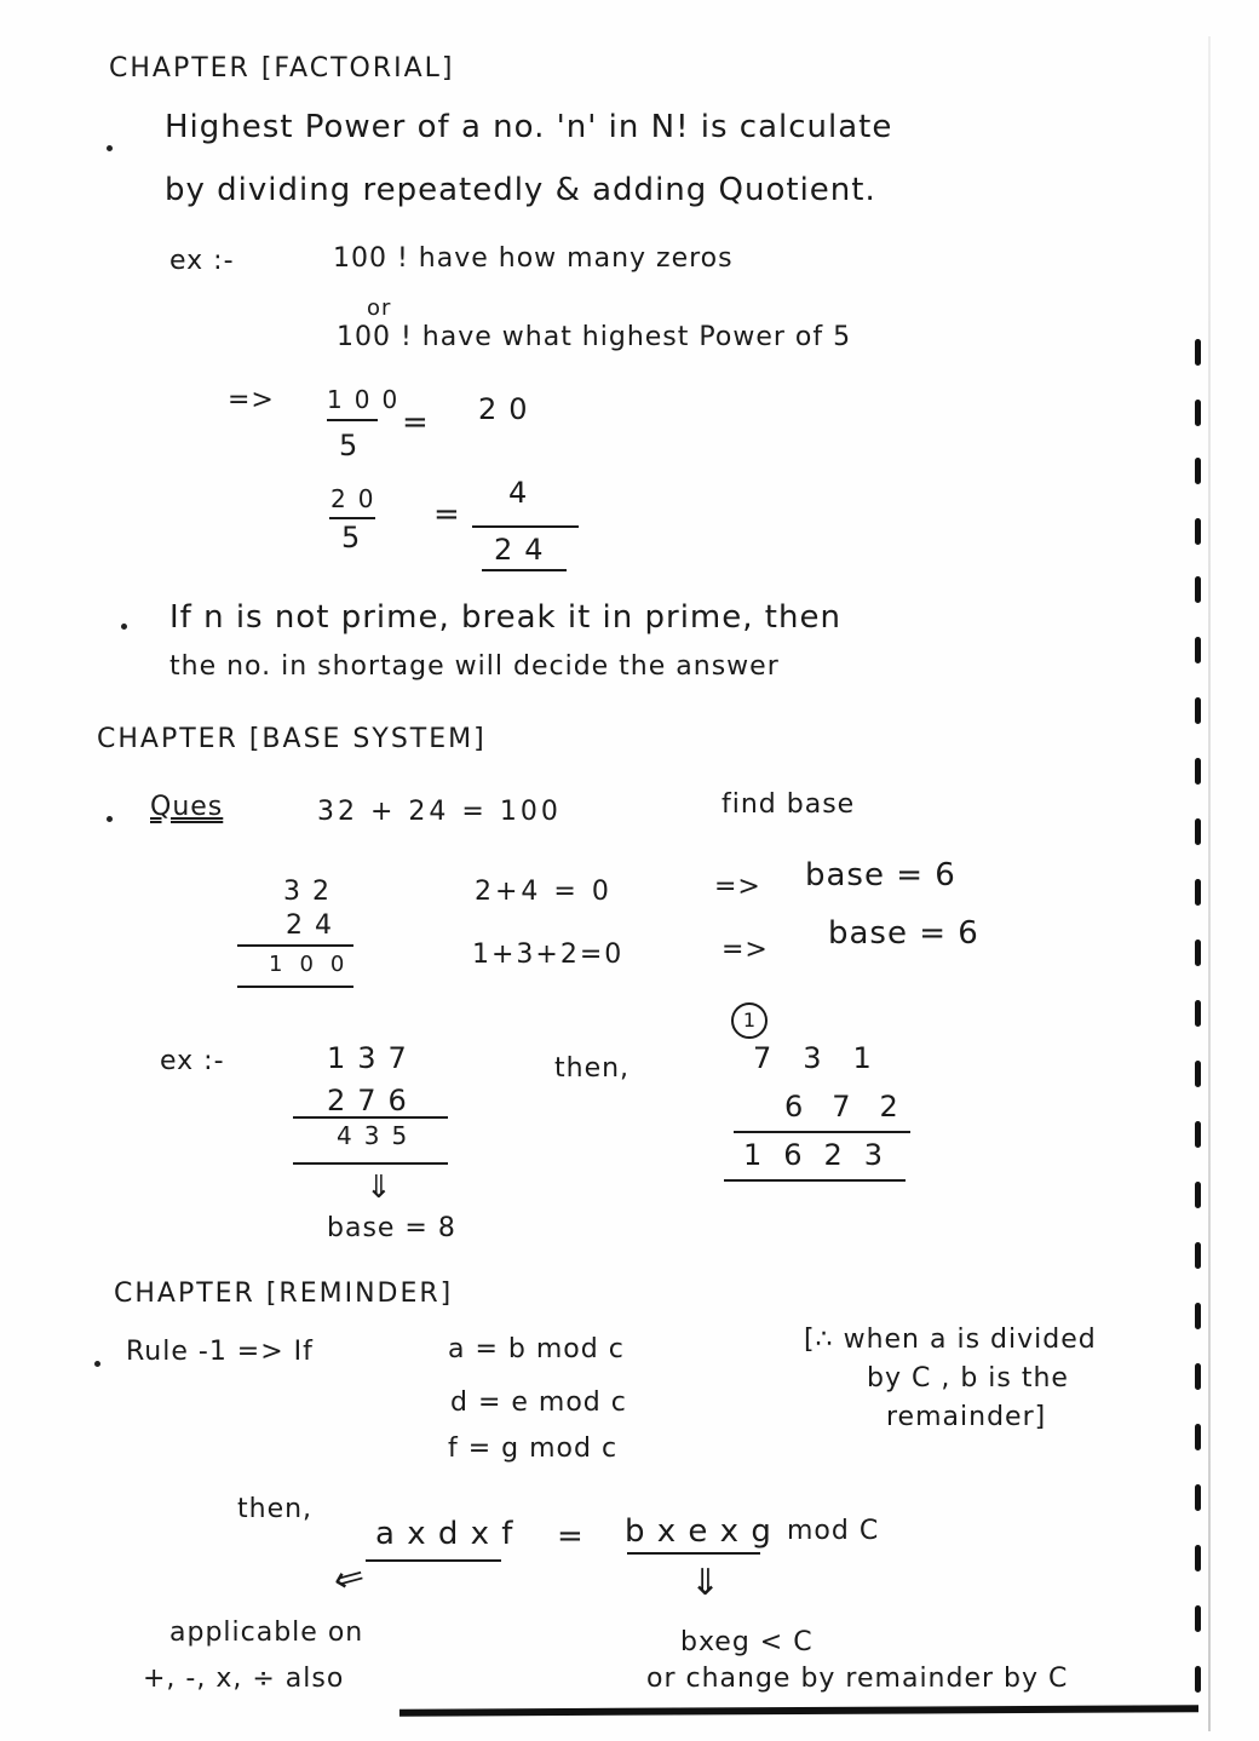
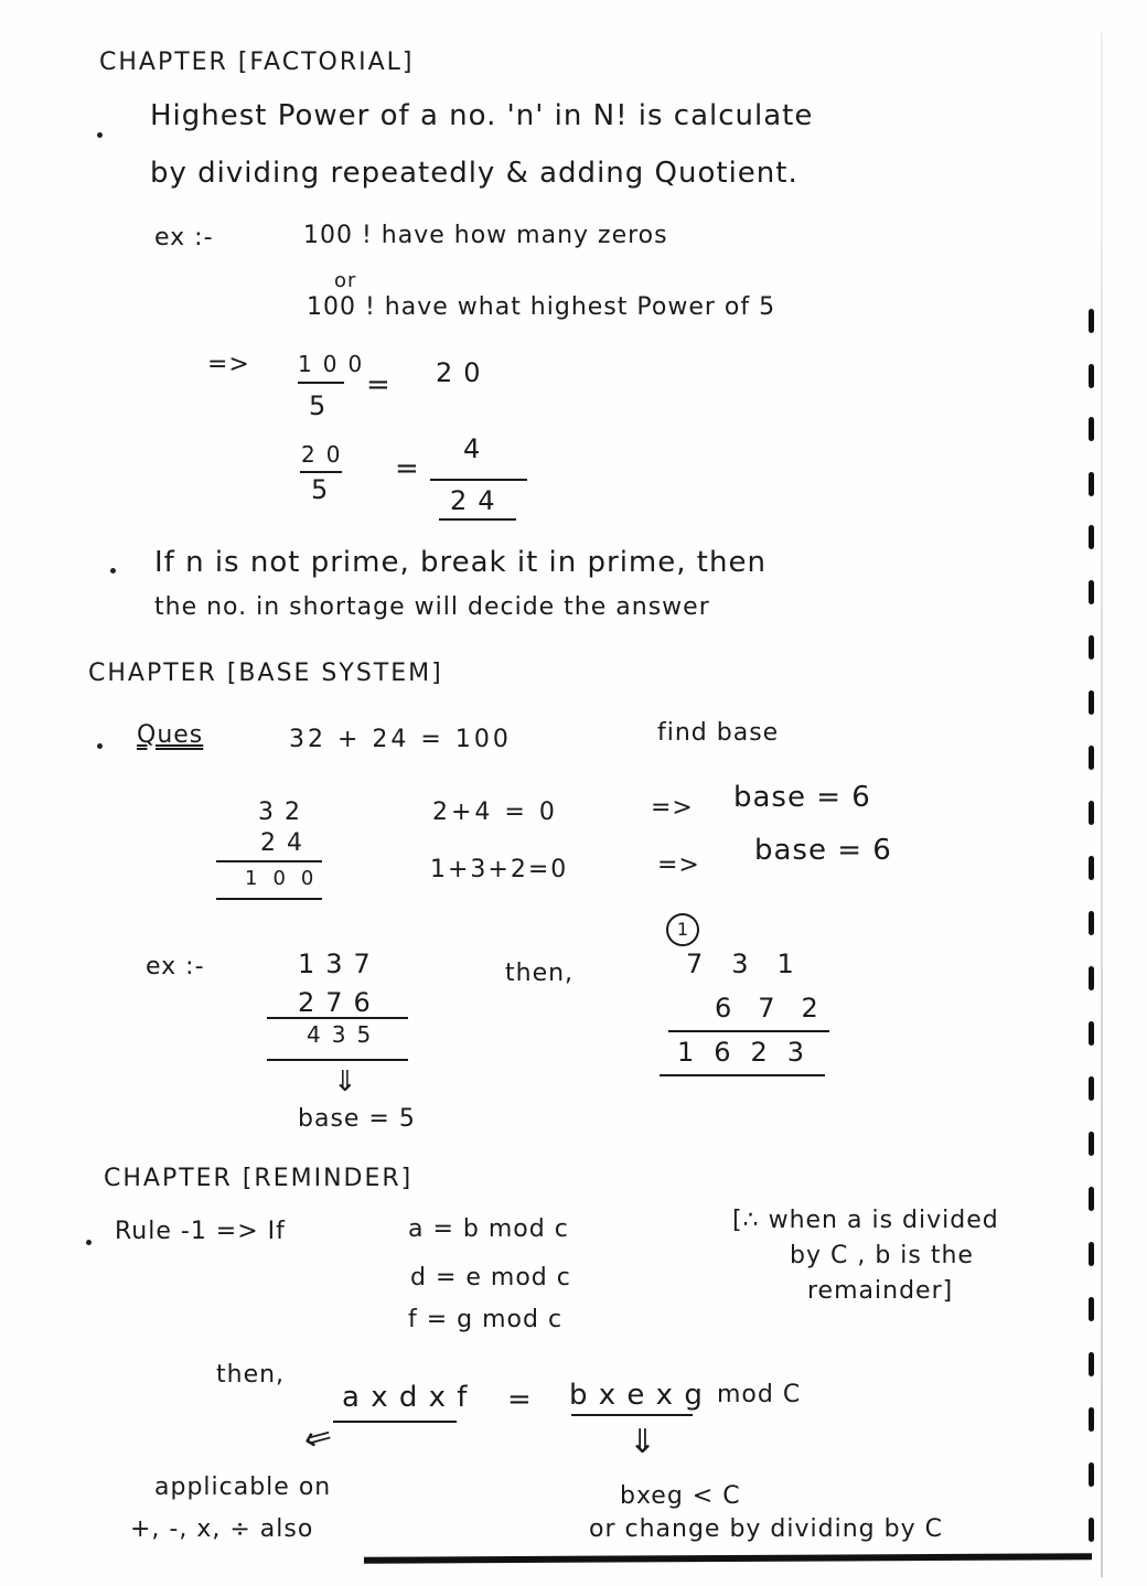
  CHAPTER [FACTORIAL]
  Highest Power of a no. 'n' in N! is calculate
  by dividing repeatedly & adding Quotient.
  ex :-
  100 ! have how many zeros
  or
  100 ! have what highest Power of 5
  =>
  100
  5
  =
  20
  20
  5
  =
  4
  24
  If n is not prime, break it in prime, then
  the no. in shortage will decide the answer
  CHAPTER [BASE SYSTEM]
  Ques
  32 + 24 = 100
  find base
  32
  24
  100
  2+4 = 0
  =>
  base = 6
  1+3+2=0
  =>
  base = 6
  ex :-
  137
  276
  435
  ⇓
- base = 8
+ base = 5
  then,
  1
  731
  672
  1623
  CHAPTER [REMINDER]
  Rule -1 => If
  a = b mod c
  d = e mod c
  f = g mod c
  [∴ when a is divided
  by C , b is the
  remainder]
  then,
  a x d x f
  =
  b x e x g
  mod C
  ⇓
  applicable on
  +, -, x, ÷ also
  bxeg < C
- or change by remainder by C
+ or change by dividing by C
